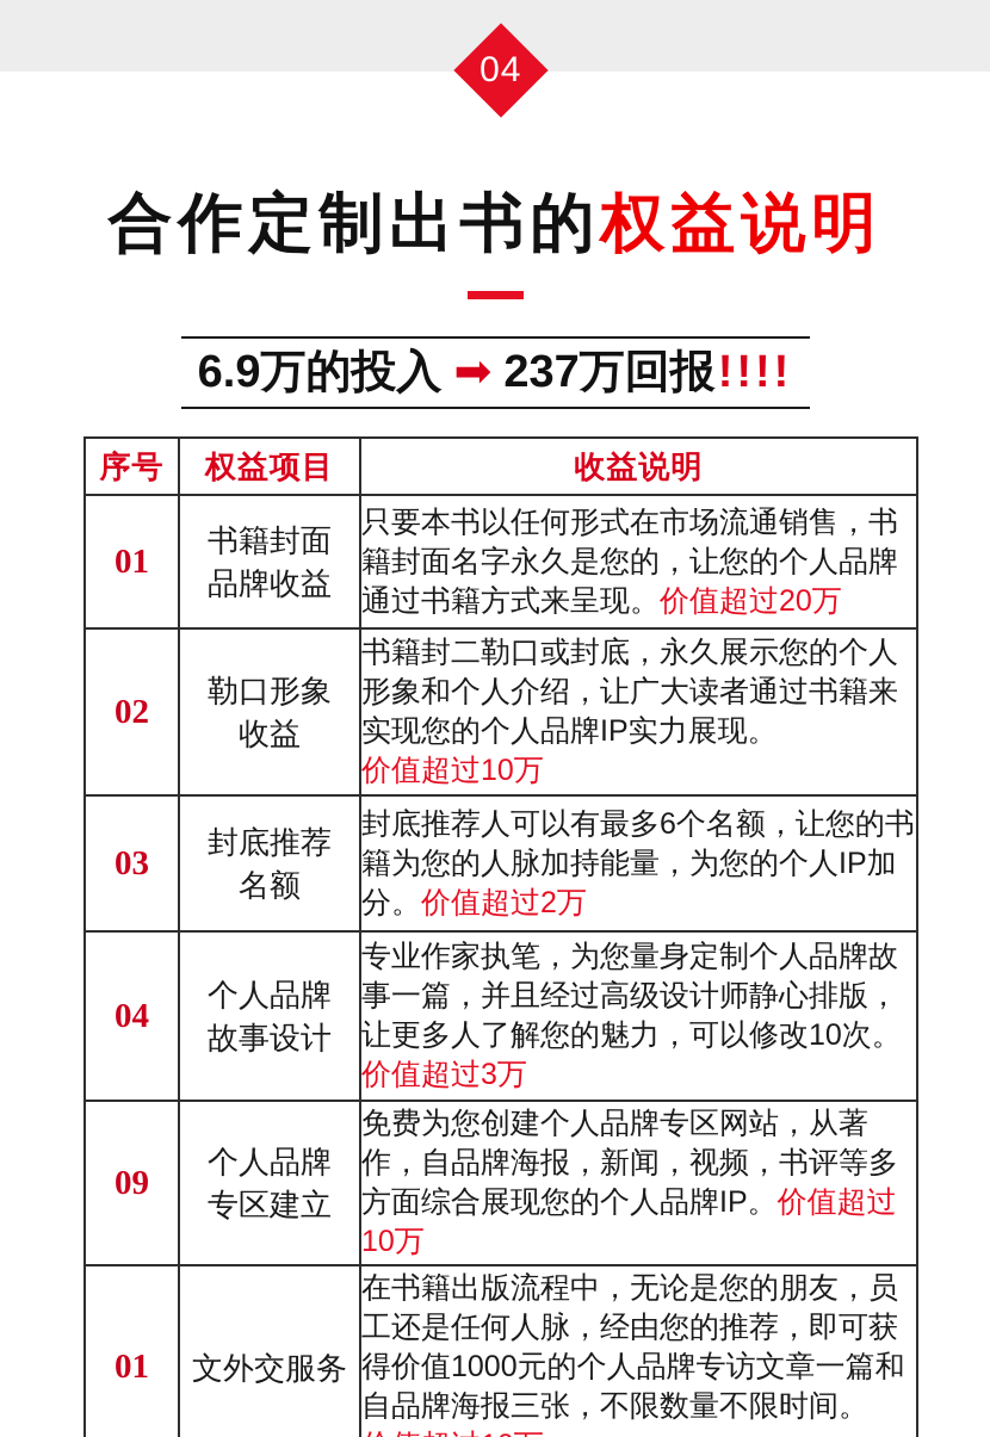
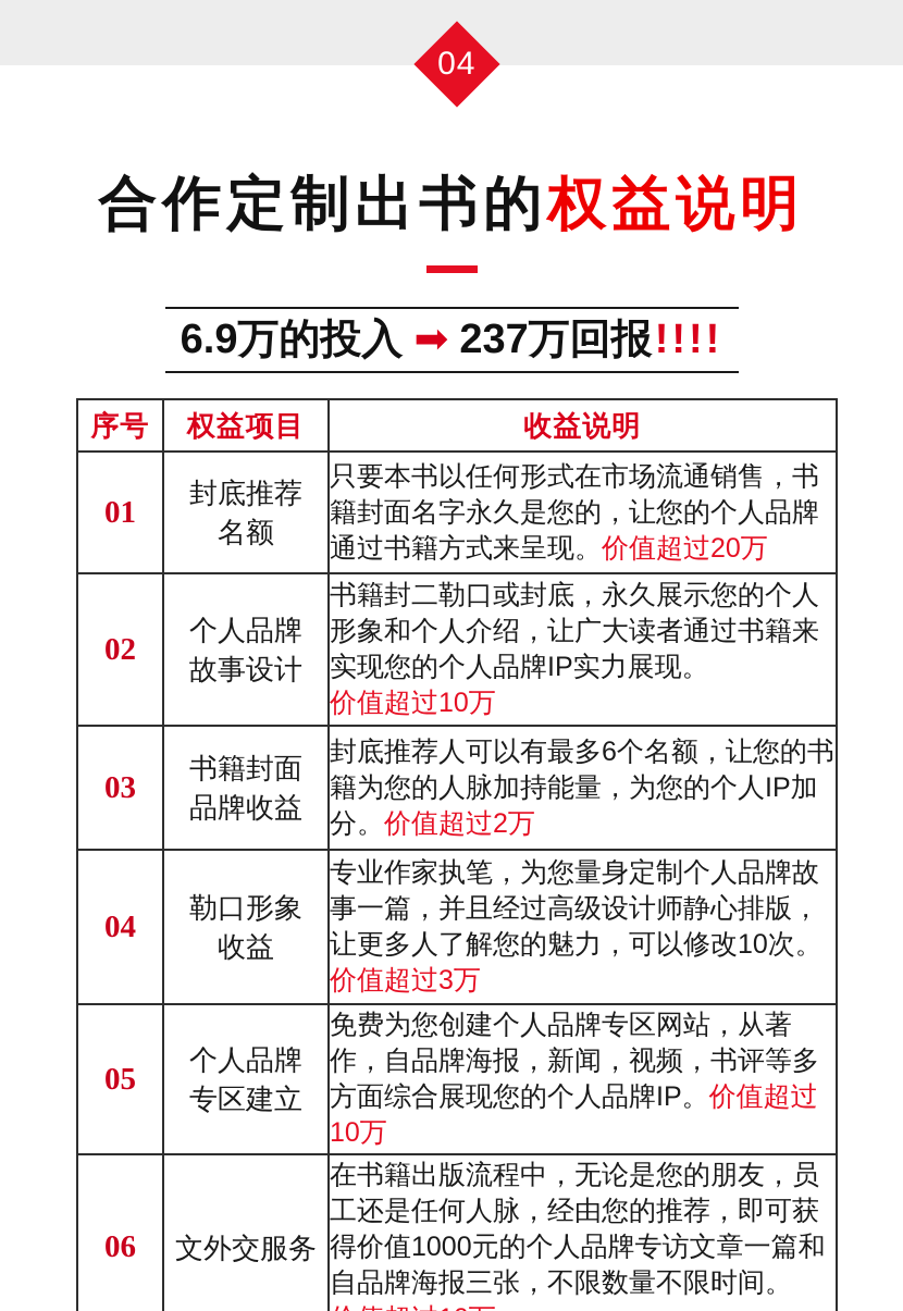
  合作定制出书的权益说明
  6.9万的投入 ➡ 237万回报!!!!
  序号	权益项目	收益说明
- 01	书籍封面 品牌收益	只要本书以任何形式在市场流通销售，书籍封面名字永久是您的，让您的个人品牌通过书籍方式来呈现。价值超过20万
+ 01	封底推荐 名额	只要本书以任何形式在市场流通销售，书籍封面名字永久是您的，让您的个人品牌通过书籍方式来呈现。价值超过20万
- 02	勒口形象 收益	书籍封二勒口或封底，永久展示您的个人形象和个人介绍，让广大读者通过书籍来实现您的个人品牌IP实力展现。 价值超过10万
+ 02	个人品牌 故事设计	书籍封二勒口或封底，永久展示您的个人形象和个人介绍，让广大读者通过书籍来实现您的个人品牌IP实力展现。 价值超过10万
- 03	封底推荐 名额	封底推荐人可以有最多6个名额，让您的书籍为您的人脉加持能量，为您的个人IP加分。价值超过2万
+ 03	书籍封面 品牌收益	封底推荐人可以有最多6个名额，让您的书籍为您的人脉加持能量，为您的个人IP加分。价值超过2万
- 04	个人品牌 故事设计	专业作家执笔，为您量身定制个人品牌故事一篇，并且经过高级设计师静心排版，让更多人了解您的魅力，可以修改10次。 价值超过3万
+ 04	勒口形象 收益	专业作家执笔，为您量身定制个人品牌故事一篇，并且经过高级设计师静心排版，让更多人了解您的魅力，可以修改10次。 价值超过3万
- 09	个人品牌 专区建立	免费为您创建个人品牌专区网站，从著作，自品牌海报，新闻，视频，书评等多方面综合展现您的个人品牌IP。价值超过10万
+ 05	个人品牌 专区建立	免费为您创建个人品牌专区网站，从著作，自品牌海报，新闻，视频，书评等多方面综合展现您的个人品牌IP。价值超过10万
- 01	文外交服务	在书籍出版流程中，无论是您的朋友，员工还是任何人脉，经由您的推荐，即可获得价值1000元的个人品牌专访文章一篇和自品牌海报三张，不限数量不限时间。
+ 06	文外交服务	在书籍出版流程中，无论是您的朋友，员工还是任何人脉，经由您的推荐，即可获得价值1000元的个人品牌专访文章一篇和自品牌海报三张，不限数量不限时间。
